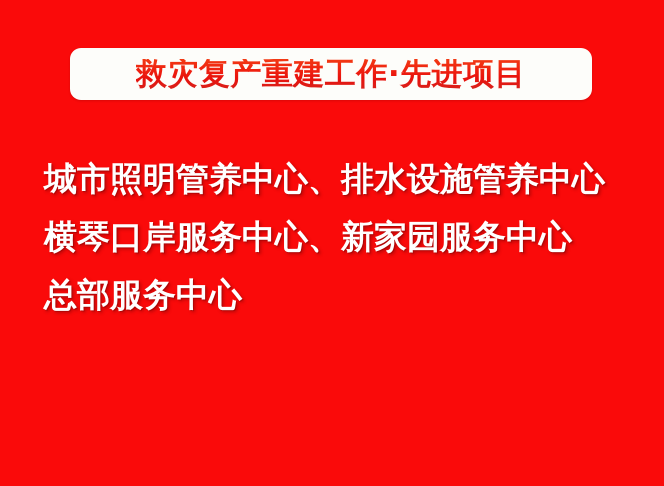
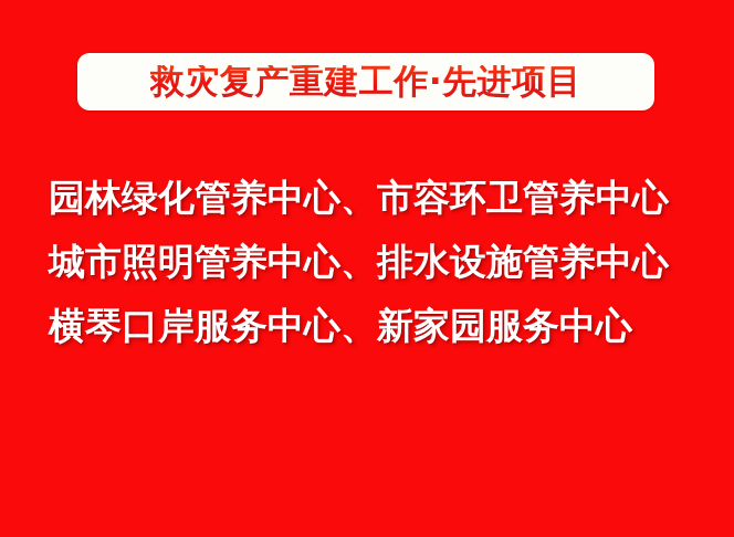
  救灾复产重建工作·先进项目
+ 园林绿化管养中心、市容环卫管养中心
  城市照明管养中心、排水设施管养中心
  横琴口岸服务中心、新家园服务中心
- 总部服务中心
